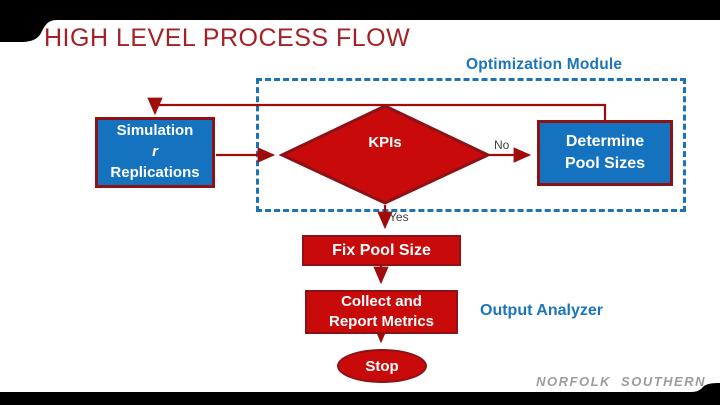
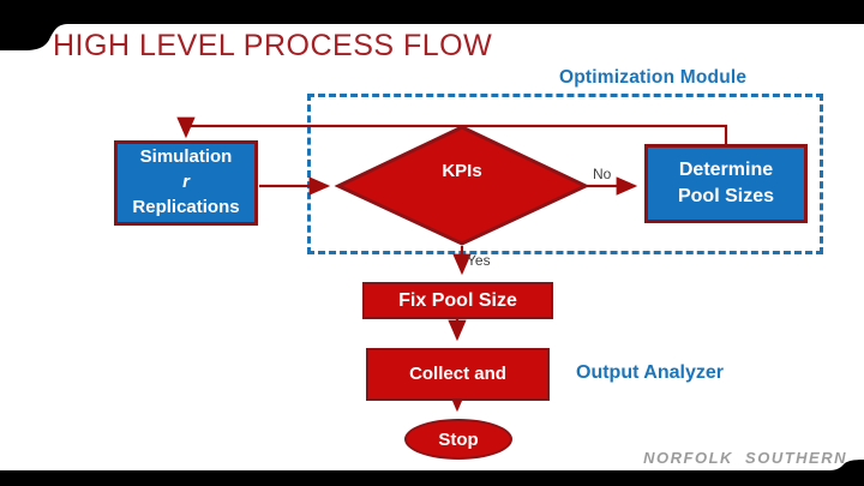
  HIGH LEVEL PROCESS FLOW
  Optimization Module
  Simulation
  r
  Replications
  KPIs
  Determine
  Pool Sizes
  No
  Yes
  Fix Pool Size
  Collect and
- Report Metrics
  Output Analyzer
  Stop
  NORFOLK SOUTHERN
